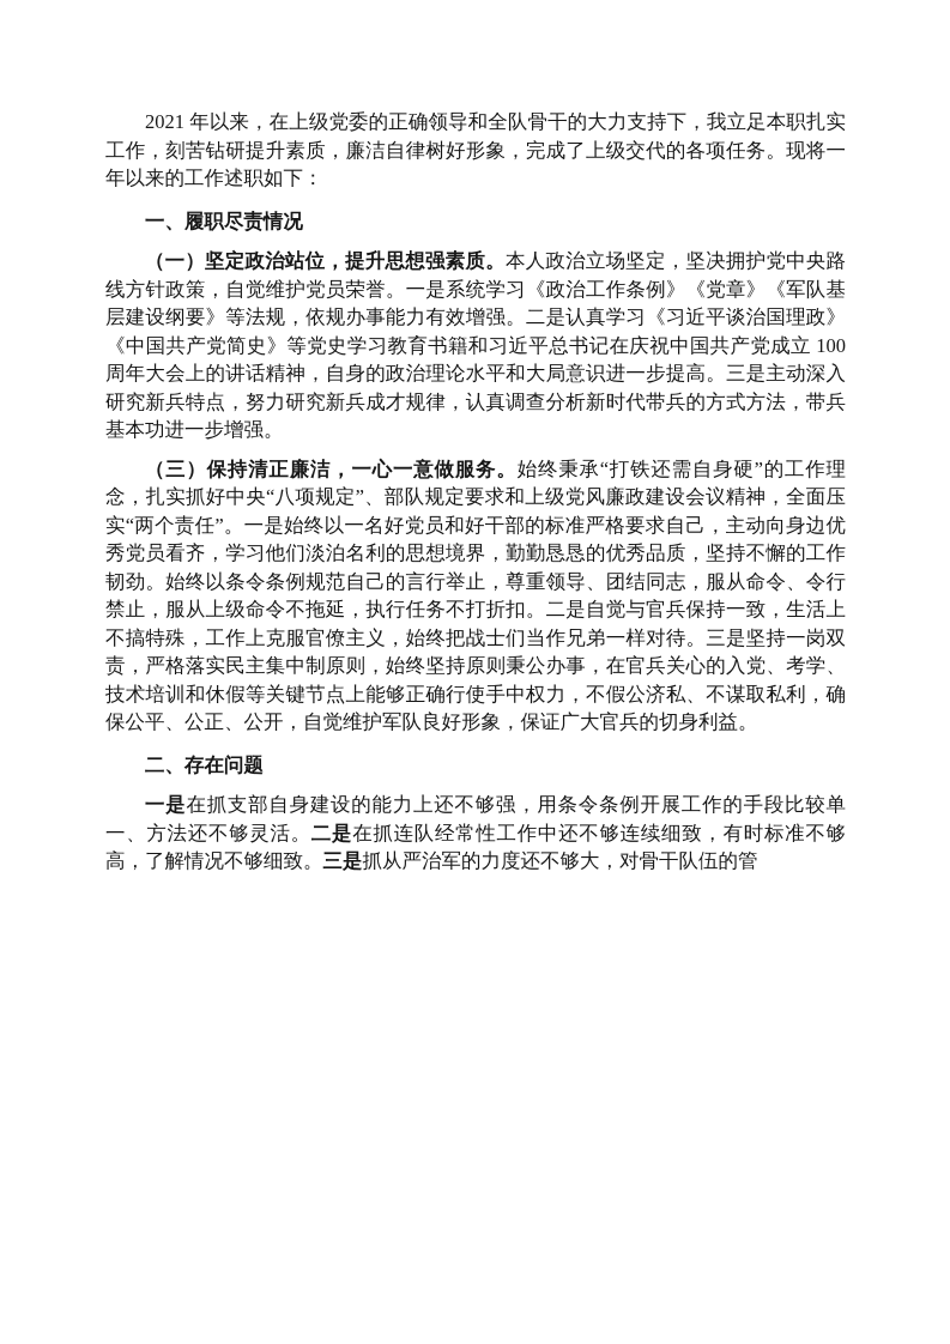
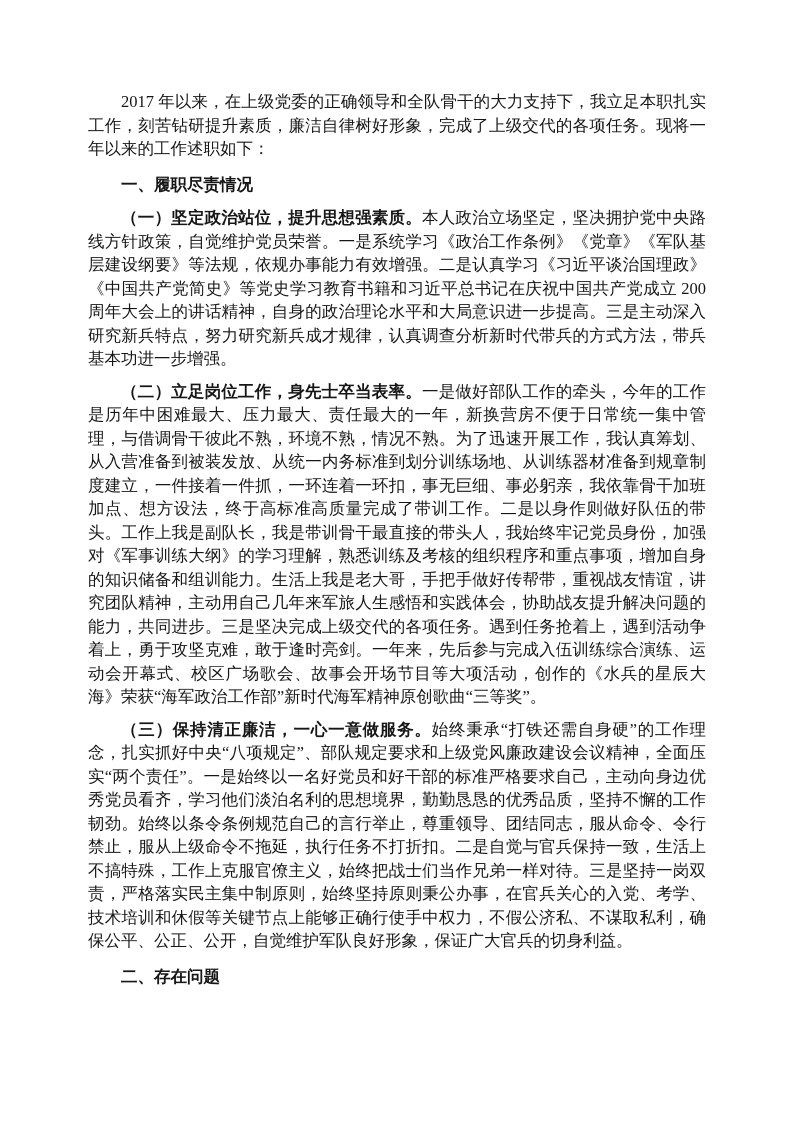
- 2021 年以来，在上级党委的正确领导和全队骨干的大力支持下，我立足本职扎实工作，刻苦钻研提升素质，廉洁自律树好形象，完成了上级交代的各项任务。现将一年以来的工作述职如下：
+ 2017 年以来，在上级党委的正确领导和全队骨干的大力支持下，我立足本职扎实工作，刻苦钻研提升素质，廉洁自律树好形象，完成了上级交代的各项任务。现将一年以来的工作述职如下：
  一、履职尽责情况
- （一）坚定政治站位，提升思想强素质。本人政治立场坚定，坚决拥护党中央路线方针政策，自觉维护党员荣誉。一是系统学习《政治工作条例》《党章》《军队基层建设纲要》等法规，依规办事能力有效增强。二是认真学习《习近平谈治国理政》《中国共产党简史》等党史学习教育书籍和习近平总书记在庆祝中国共产党成立 100 周年大会上的讲话精神，自身的政治理论水平和大局意识进一步提高。三是主动深入研究新兵特点，努力研究新兵成才规律，认真调查分析新时代带兵的方式方法，带兵基本功进一步增强。
+ （一）坚定政治站位，提升思想强素质。本人政治立场坚定，坚决拥护党中央路线方针政策，自觉维护党员荣誉。一是系统学习《政治工作条例》《党章》《军队基层建设纲要》等法规，依规办事能力有效增强。二是认真学习《习近平谈治国理政》《中国共产党简史》等党史学习教育书籍和习近平总书记在庆祝中国共产党成立 200 周年大会上的讲话精神，自身的政治理论水平和大局意识进一步提高。三是主动深入研究新兵特点，努力研究新兵成才规律，认真调查分析新时代带兵的方式方法，带兵基本功进一步增强。
+ （二）立足岗位工作，身先士卒当表率。一是做好部队工作的牵头，今年的工作是历年中困难最大、压力最大、责任最大的一年，新换营房不便于日常统一集中管理，与借调骨干彼此不熟，环境不熟，情况不熟。为了迅速开展工作，我认真筹划、从入营准备到被装发放、从统一内务标准到划分训练场地、从训练器材准备到规章制度建立，一件接着一件抓，一环连着一环扣，事无巨细、事必躬亲，我依靠骨干加班加点、想方设法，终于高标准高质量完成了带训工作。二是以身作则做好队伍的带头。工作上我是副队长，我是带训骨干最直接的带头人，我始终牢记党员身份，加强对《军事训练大纲》的学习理解，熟悉训练及考核的组织程序和重点事项，增加自身的知识储备和组训能力。生活上我是老大哥，手把手做好传帮带，重视战友情谊，讲究团队精神，主动用自己几年来军旅人生感悟和实践体会，协助战友提升解决问题的能力，共同进步。三是坚决完成上级交代的各项任务。遇到任务抢着上，遇到活动争着上，勇于攻坚克难，敢于逢时亮剑。一年来，先后参与完成入伍训练综合演练、运动会开幕式、校区广场歌会、故事会开场节目等大项活动，创作的《水兵的星辰大海》荣获“海军政治工作部”新时代海军精神原创歌曲“三等奖”。
  （三）保持清正廉洁，一心一意做服务。始终秉承“打铁还需自身硬”的工作理念，扎实抓好中央“八项规定”、部队规定要求和上级党风廉政建设会议精神，全面压实“两个责任”。一是始终以一名好党员和好干部的标准严格要求自己，主动向身边优秀党员看齐，学习他们淡泊名利的思想境界，勤勤恳恳的优秀品质，坚持不懈的工作韧劲。始终以条令条例规范自己的言行举止，尊重领导、团结同志，服从命令、令行禁止，服从上级命令不拖延，执行任务不打折扣。二是自觉与官兵保持一致，生活上不搞特殊，工作上克服官僚主义，始终把战士们当作兄弟一样对待。三是坚持一岗双责，严格落实民主集中制原则，始终坚持原则秉公办事，在官兵关心的入党、考学、技术培训和休假等关键节点上能够正确行使手中权力，不假公济私、不谋取私利，确保公平、公正、公开，自觉维护军队良好形象，保证广大官兵的切身利益。
  二、存在问题
- 一是在抓支部自身建设的能力上还不够强，用条令条例开展工作的手段比较单一、方法还不够灵活。二是在抓连队经常性工作中还不够连续细致，有时标准不够高，了解情况不够细致。三是抓从严治军的力度还不够大，对骨干队伍的管
